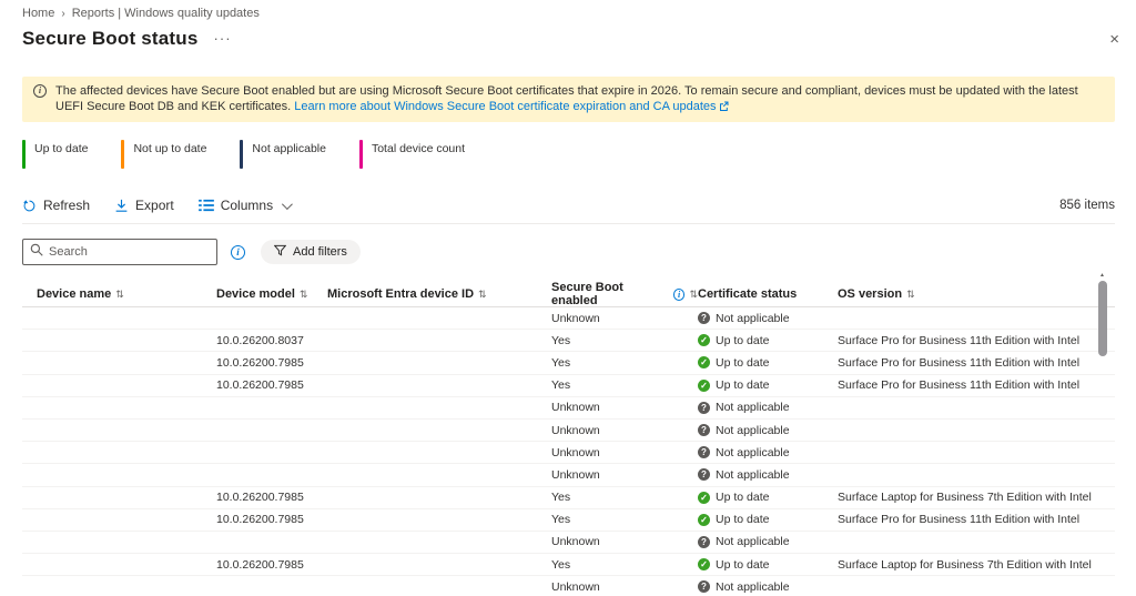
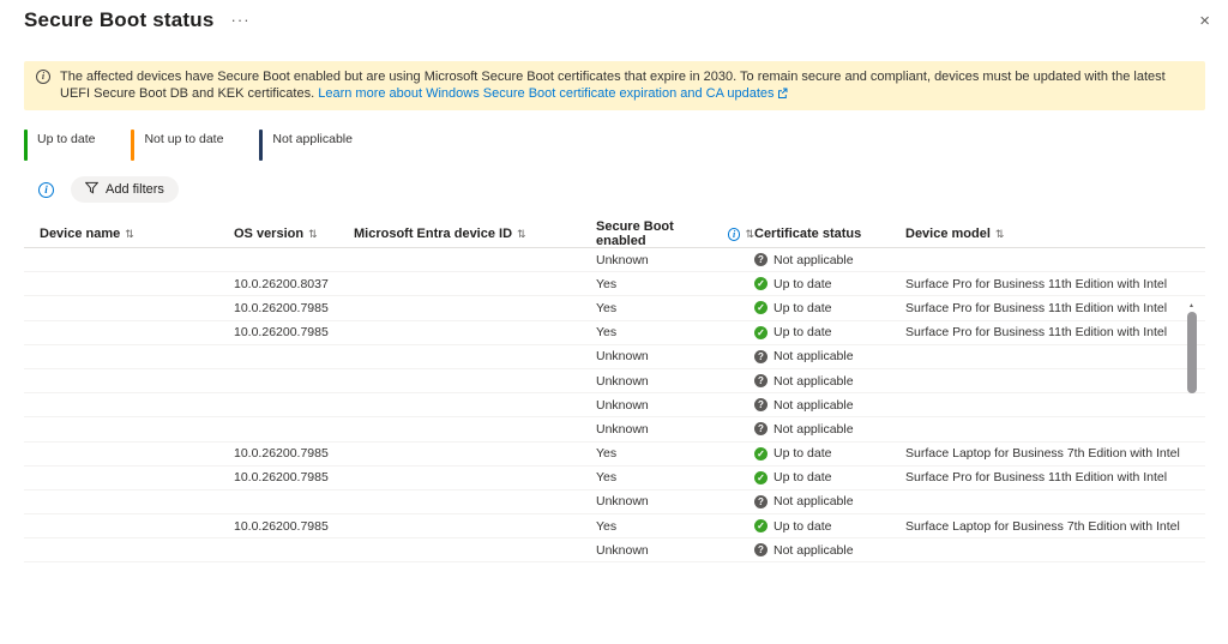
- Home
- ›
- Reports | Windows quality updates
  Secure Boot status
  ···
  ×
  i
- The affected devices have Secure Boot enabled but are using Microsoft Secure Boot certificates that expire in 2026. To remain secure and compliant, devices must be updated with the latest UEFI Secure Boot DB and KEK certificates. Learn more about Windows Secure Boot certificate expiration and CA updates
+ The affected devices have Secure Boot enabled but are using Microsoft Secure Boot certificates that expire in 2030. To remain secure and compliant, devices must be updated with the latest UEFI Secure Boot DB and KEK certificates. Learn more about Windows Secure Boot certificate expiration and CA updates
  Up to date
  Not up to date
  Not applicable
- Total device count
- Refresh
- Export
- Columns
- 856 items
- Search
  i
  Add filters
  Device name
  ⇅
- Device model
+ OS version
  ⇅
  Microsoft Entra device ID
  ⇅
  Secure Boot enabled
  i
  ⇅
  Certificate status
- OS version
+ Device model
  ⇅
  Unknown
  ?
  Not applicable
  10.0.26200.8037
  Yes
  ✓
  Up to date
  Surface Pro for Business 11th Edition with Intel
  10.0.26200.7985
  Yes
  ✓
  Up to date
  Surface Pro for Business 11th Edition with Intel
  10.0.26200.7985
  Yes
  ✓
  Up to date
  Surface Pro for Business 11th Edition with Intel
  Unknown
  ?
  Not applicable
  Unknown
  ?
  Not applicable
  Unknown
  ?
  Not applicable
  Unknown
  ?
  Not applicable
  10.0.26200.7985
  Yes
  ✓
  Up to date
  Surface Laptop for Business 7th Edition with Intel
  10.0.26200.7985
  Yes
  ✓
  Up to date
  Surface Pro for Business 11th Edition with Intel
  Unknown
  ?
  Not applicable
  10.0.26200.7985
  Yes
  ✓
  Up to date
  Surface Laptop for Business 7th Edition with Intel
  Unknown
  ?
  Not applicable
